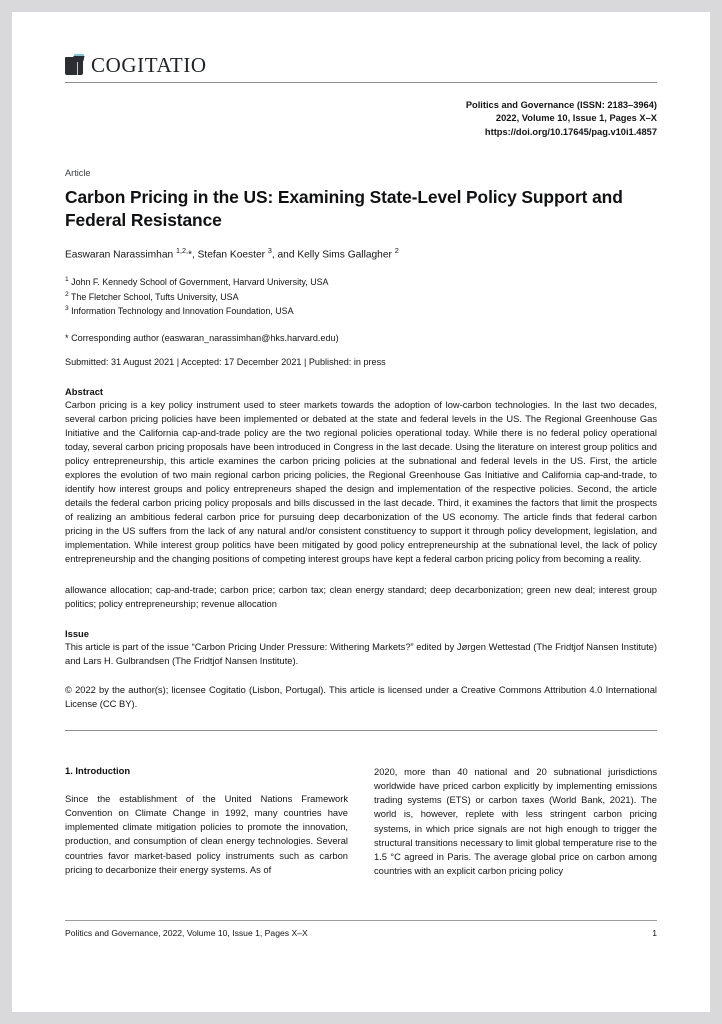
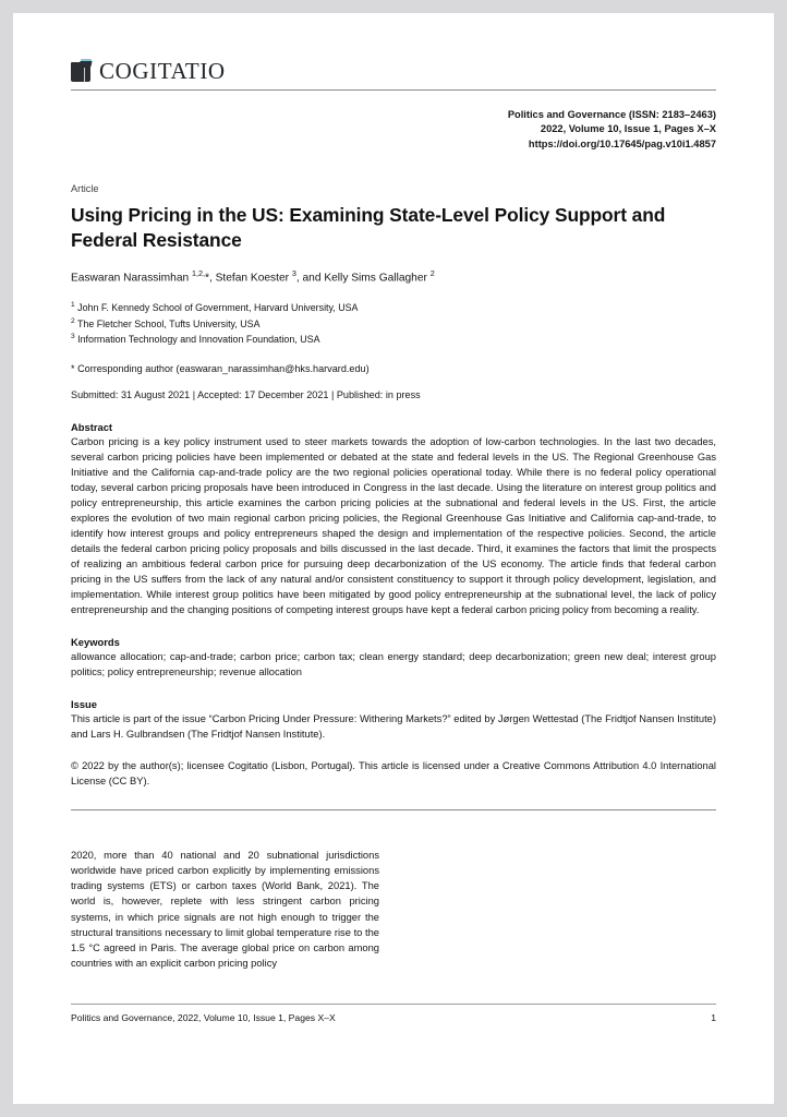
  COGITATIO
- Politics and Governance (ISSN: 2183–3964)
+ Politics and Governance (ISSN: 2183–2463)
  2022, Volume 10, Issue 1, Pages X–X
  https://doi.org/10.17645/pag.v10i1.4857
  Article
- Carbon Pricing in the US: Examining State-Level Policy Support and Federal Resistance
+ Using Pricing in the US: Examining State-Level Policy Support and Federal Resistance
  Easwaran Narassimhan 1,2,*, Stefan Koester 3, and Kelly Sims Gallagher 2
  John F. Kennedy School of Government, Harvard University, USA
  The Fletcher School, Tufts University, USA
  Information Technology and Innovation Foundation, USA
  * Corresponding author (easwaran_narassimhan@hks.harvard.edu)
  Submitted: 31 August 2021 | Accepted: 17 December 2021 | Published: in press
  Abstract
  Carbon pricing is a key policy instrument used to steer markets towards the adoption of low-carbon technologies. In the last two decades, several carbon pricing policies have been implemented or debated at the state and federal levels in the US. The Regional Greenhouse Gas Initiative and the California cap-and-trade policy are the two regional policies operational today. While there is no federal policy operational today, several carbon pricing proposals have been introduced in Congress in the last decade. Using the literature on interest group politics and policy entrepreneurship, this article examines the carbon pricing policies at the subnational and federal levels in the US. First, the article explores the evolution of two main regional carbon pricing policies, the Regional Greenhouse Gas Initiative and California cap-and-trade, to identify how interest groups and policy entrepreneurs shaped the design and implementation of the respective policies. Second, the article details the federal carbon pricing policy proposals and bills discussed in the last decade. Third, it examines the factors that limit the prospects of realizing an ambitious federal carbon price for pursuing deep decarbonization of the US economy. The article finds that federal carbon pricing in the US suffers from the lack of any natural and/or consistent constituency to support it through policy development, legislation, and implementation. While interest group politics have been mitigated by good policy entrepreneurship at the subnational level, the lack of policy entrepreneurship and the changing positions of competing interest groups have kept a federal carbon pricing policy from becoming a reality.
+ Keywords
  allowance allocation; cap-and-trade; carbon price; carbon tax; clean energy standard; deep decarbonization; green new deal; interest group politics; policy entrepreneurship; revenue allocation
  Issue
  This article is part of the issue “Carbon Pricing Under Pressure: Withering Markets?” edited by Jørgen Wettestad (The Fridtjof Nansen Institute) and Lars H. Gulbrandsen (The Fridtjof Nansen Institute).
  © 2022 by the author(s); licensee Cogitatio (Lisbon, Portugal). This article is licensed under a Creative Commons Attribution 4.0 International License (CC BY).
- 1. Introduction
- Since the establishment of the United Nations Framework Convention on Climate Change in 1992, many countries have implemented climate mitigation policies to promote the innovation, production, and consumption of clean energy technologies. Several countries favor market-based policy instruments such as carbon pricing to decarbonize their energy systems. As of
  2020, more than 40 national and 20 subnational jurisdictions worldwide have priced carbon explicitly by implementing emissions trading systems (ETS) or carbon taxes (World Bank, 2021). The world is, however, replete with less stringent carbon pricing systems, in which price signals are not high enough to trigger the structural transitions necessary to limit global temperature rise to the 1.5 °C agreed in Paris. The average global price on carbon among countries with an explicit carbon pricing policy
  Politics and Governance, 2022, Volume 10, Issue 1, Pages X–X
  1
